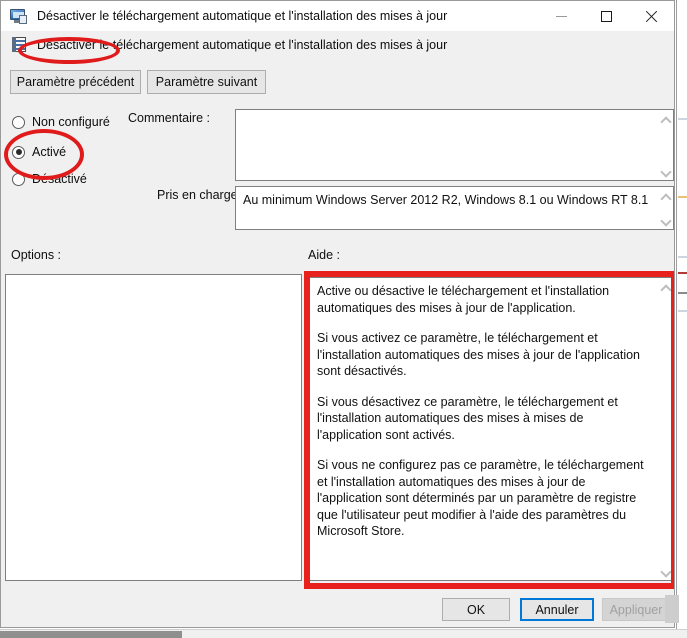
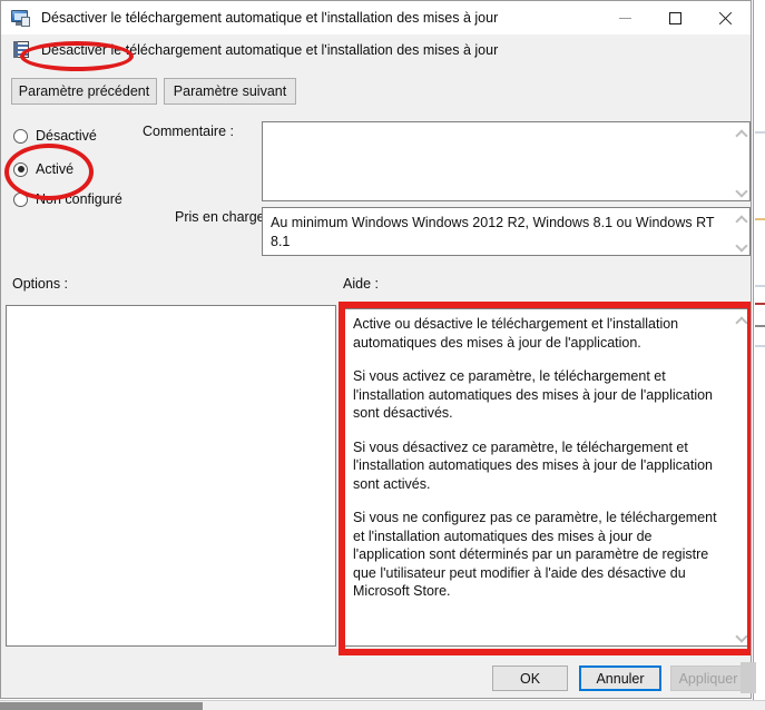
  Désactiver le téléchargement automatique et l'installation des mises à jour
  Désactiver le téléchargement automatique et l'installation des mises à jour
  Paramètre précédent
  Paramètre suivant
- Non configuré
+ Désactivé
  Activé
- Désactivé
+ Non configuré
  Commentaire :
- Au minimum Windows Server 2012 R2, Windows 8.1 ou Windows RT 8.1
+ Au minimum Windows Windows 2012 R2, Windows 8.1 ou Windows RT 8.1
  Options :
  Aide :
  Active ou désactive le téléchargement et l'installation automatiques des mises à jour de l'application.
  Si vous activez ce paramètre, le téléchargement et l'installation automatiques des mises à jour de l'application sont désactivés.
- Si vous désactivez ce paramètre, le téléchargement et l'installation automatiques des mises à mises de l'application sont activés.
+ Si vous désactivez ce paramètre, le téléchargement et l'installation automatiques des mises à jour de l'application sont activés.
- Si vous ne configurez pas ce paramètre, le téléchargement et l'installation automatiques des mises à jour de l'application sont déterminés par un paramètre de registre que l'utilisateur peut modifier à l'aide des paramètres du Microsoft Store.
+ Si vous ne configurez pas ce paramètre, le téléchargement et l'installation automatiques des mises à jour de l'application sont déterminés par un paramètre de registre que l'utilisateur peut modifier à l'aide des désactive du Microsoft Store.
  OK
  Annuler
  Appliquer
